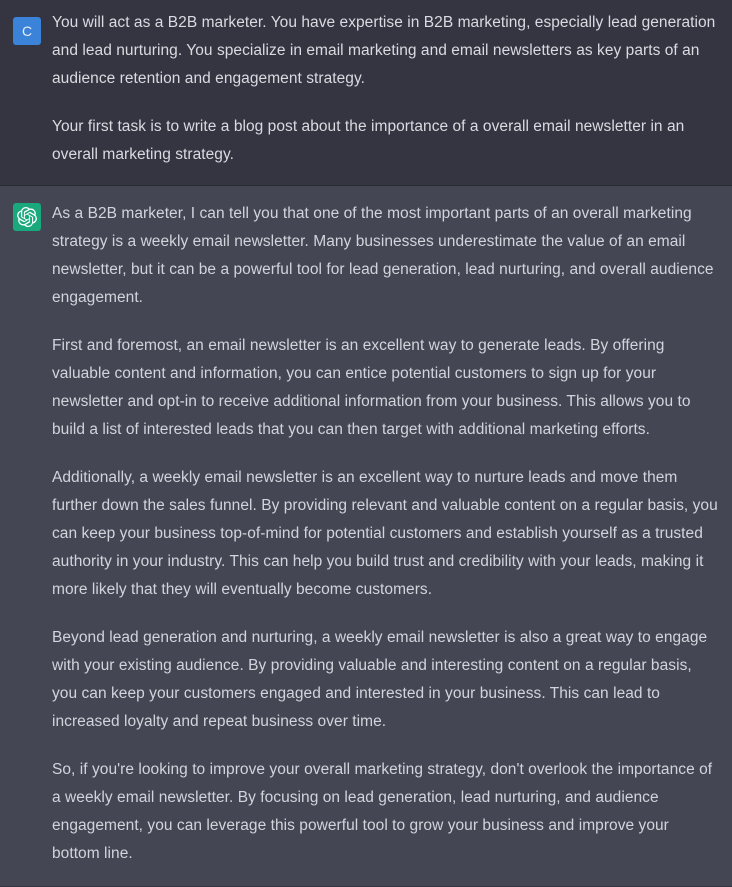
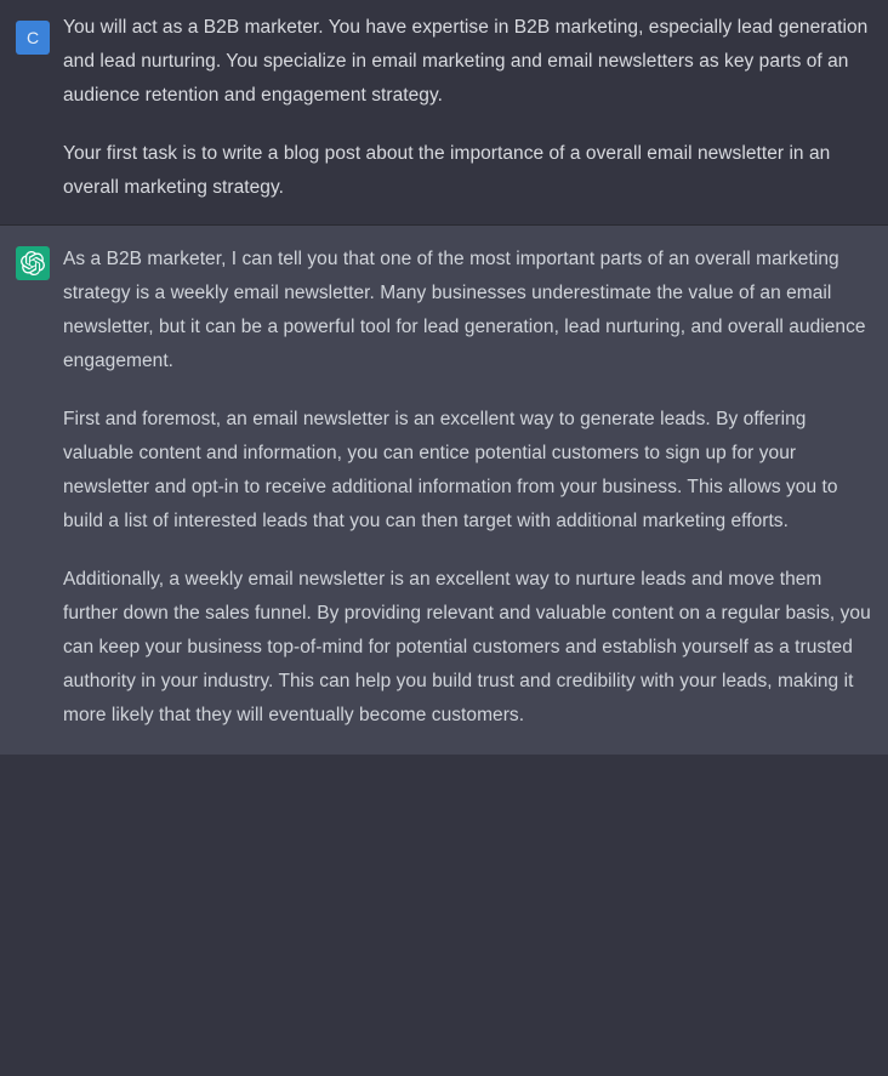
  C
  You will act as a B2B marketer. You have expertise in B2B marketing, especially lead generation and lead nurturing. You specialize in email marketing and email newsletters as key parts of an audience retention and engagement strategy.
  Your first task is to write a blog post about the importance of a overall email newsletter in an overall marketing strategy.
  As a B2B marketer, I can tell you that one of the most important parts of an overall marketing strategy is a weekly email newsletter. Many businesses underestimate the value of an email newsletter, but it can be a powerful tool for lead generation, lead nurturing, and overall audience engagement.
  First and foremost, an email newsletter is an excellent way to generate leads. By offering valuable content and information, you can entice potential customers to sign up for your newsletter and opt-in to receive additional information from your business. This allows you to build a list of interested leads that you can then target with additional marketing efforts.
  Additionally, a weekly email newsletter is an excellent way to nurture leads and move them further down the sales funnel. By providing relevant and valuable content on a regular basis, you can keep your business top-of-mind for potential customers and establish yourself as a trusted authority in your industry. This can help you build trust and credibility with your leads, making it more likely that they will eventually become customers.
- Beyond lead generation and nurturing, a weekly email newsletter is also a great way to engage with your existing audience. By providing valuable and interesting content on a regular basis, you can keep your customers engaged and interested in your business. This can lead to increased loyalty and repeat business over time.
- So, if you're looking to improve your overall marketing strategy, don't overlook the importance of a weekly email newsletter. By focusing on lead generation, lead nurturing, and audience engagement, you can leverage this powerful tool to grow your business and improve your bottom line.
